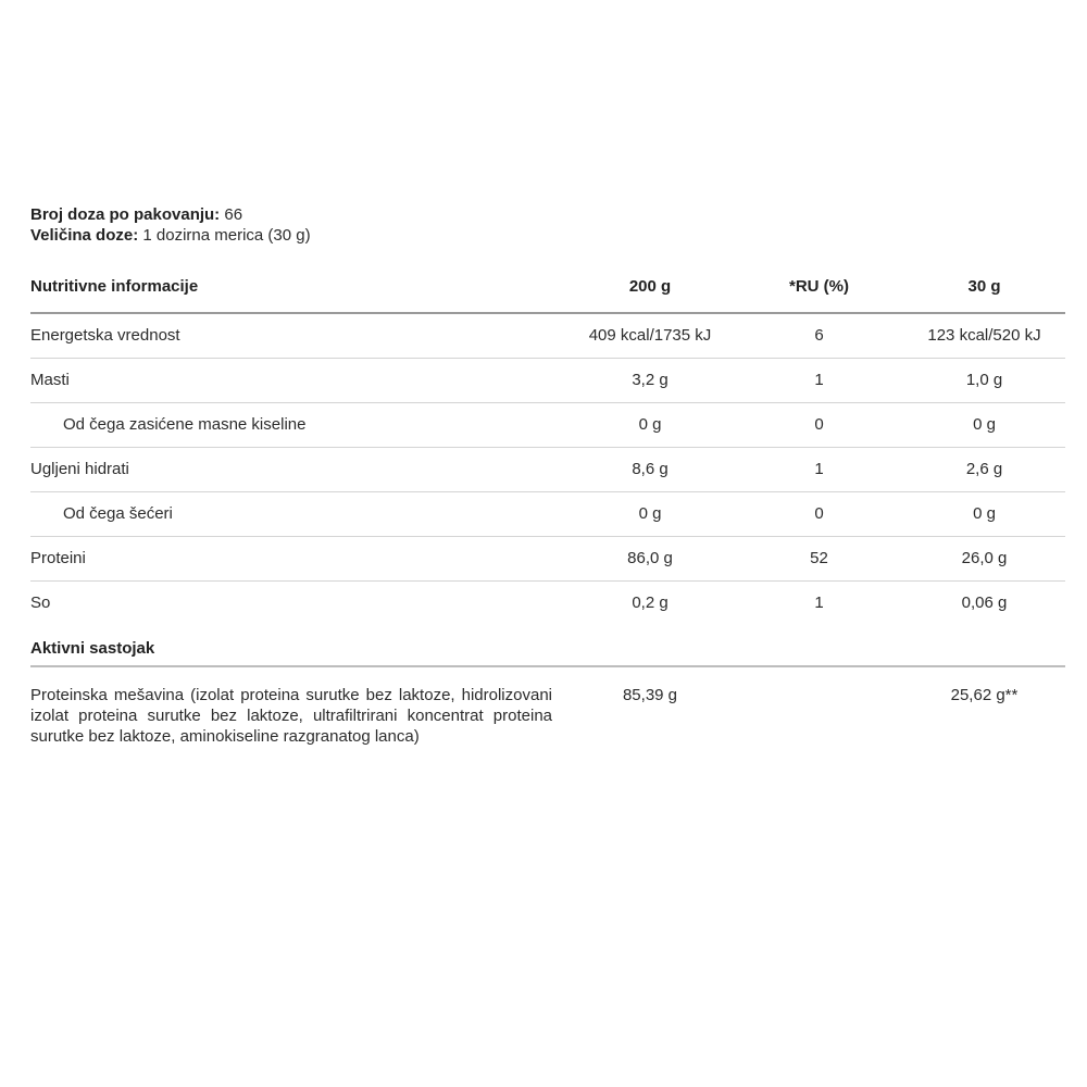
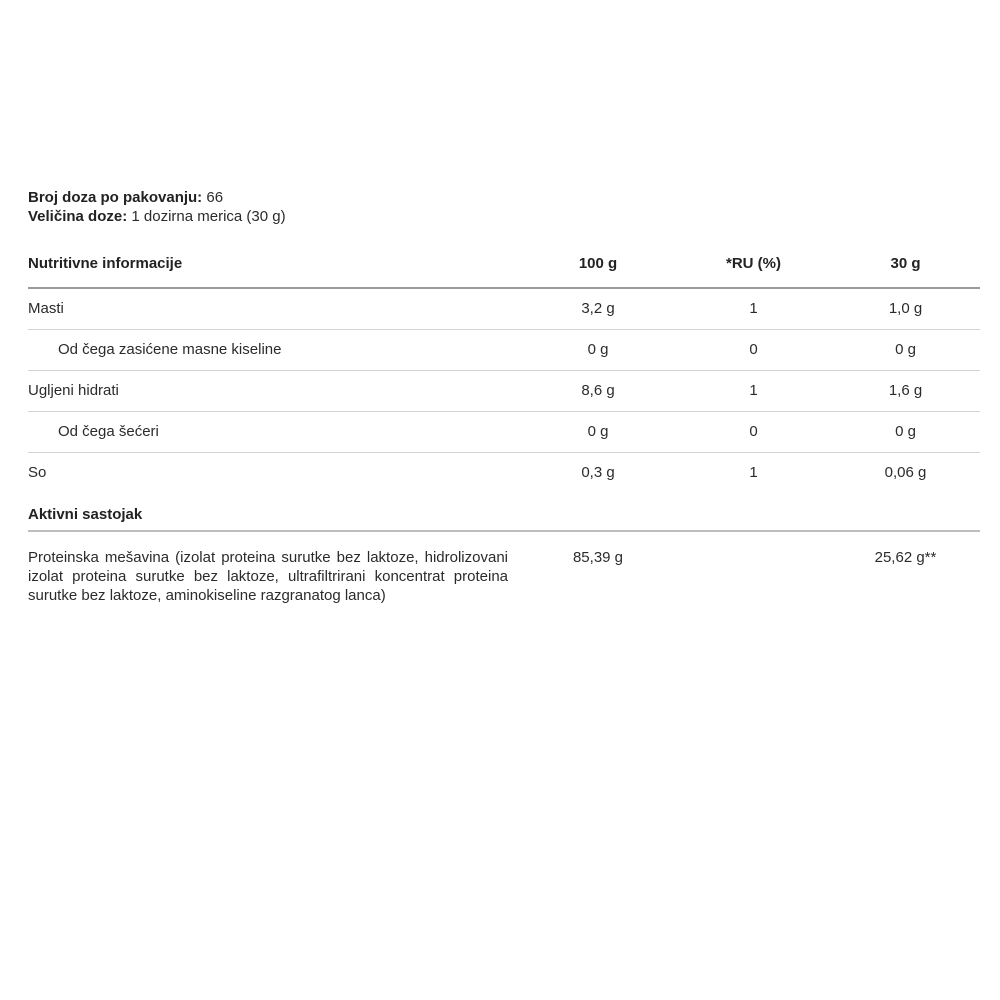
  Broj doza po pakovanju: 66
  Veličina doze: 1 dozirna merica (30 g)
- Nutritivne informacije	200 g	*RU (%)	30 g
+ Nutritivne informacije	100 g	*RU (%)	30 g
- Energetska vrednost	409 kcal/1735 kJ	6	123 kcal/520 kJ
  Masti	3,2 g	1	1,0 g
  Od čega zasićene masne kiseline	0 g	0	0 g
- Ugljeni hidrati	8,6 g	1	2,6 g
+ Ugljeni hidrati	8,6 g	1	1,6 g
  Od čega šećeri	0 g	0	0 g
- Proteini	86,0 g	52	26,0 g
- So	0,2 g	1	0,06 g
+ So	0,3 g	1	0,06 g
  Aktivni sastojak
  Proteinska mešavina (izolat proteina surutke bez laktoze, hidrolizovani izolat proteina surutke bez laktoze, ultrafiltrirani koncentrat proteina surutke bez laktoze, aminokiseline razgranatog lanca)
  85,39 g
  25,62 g**
